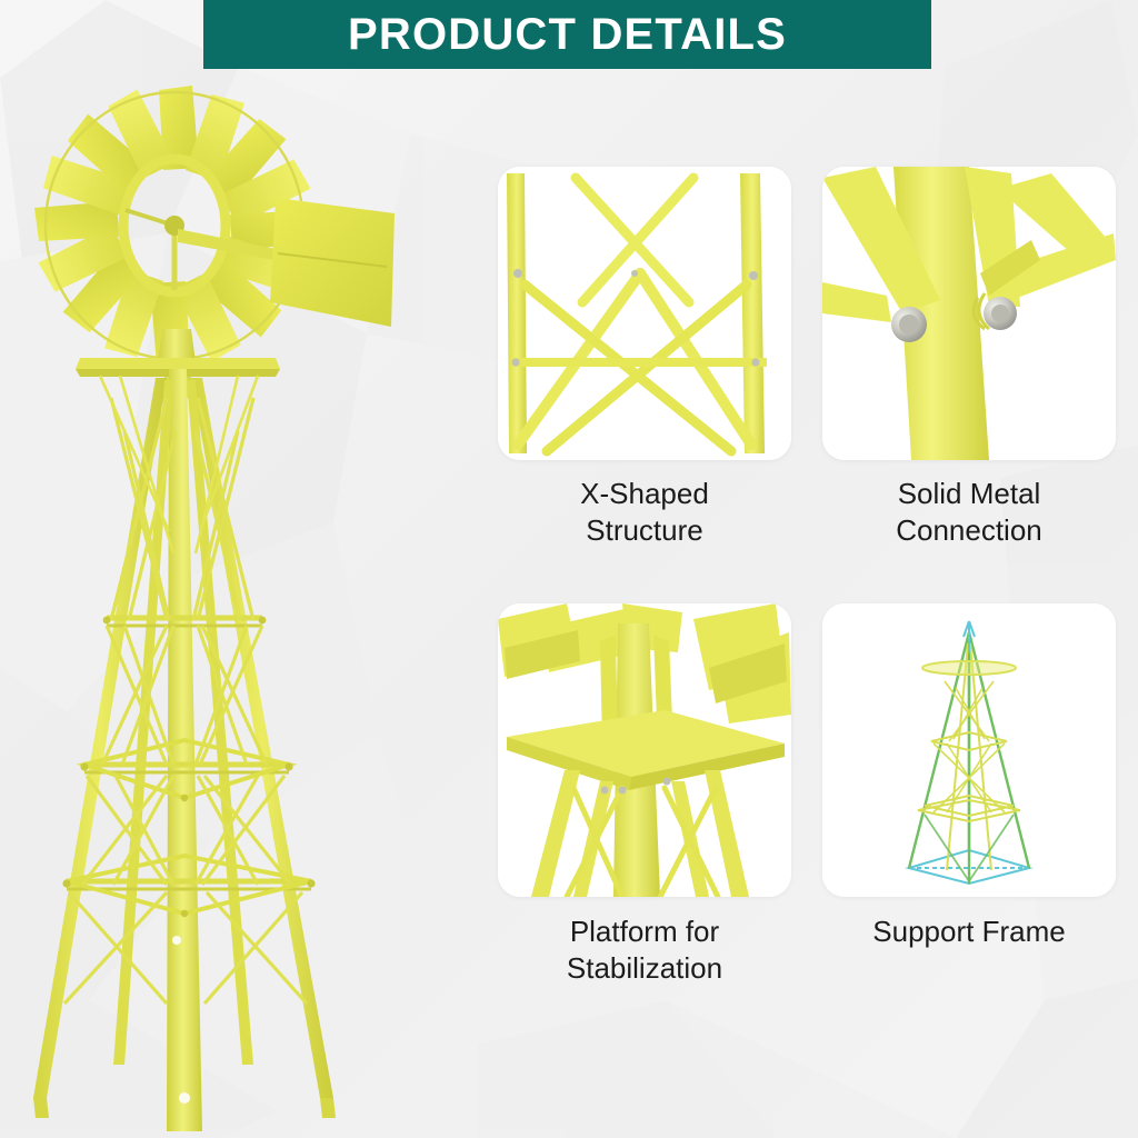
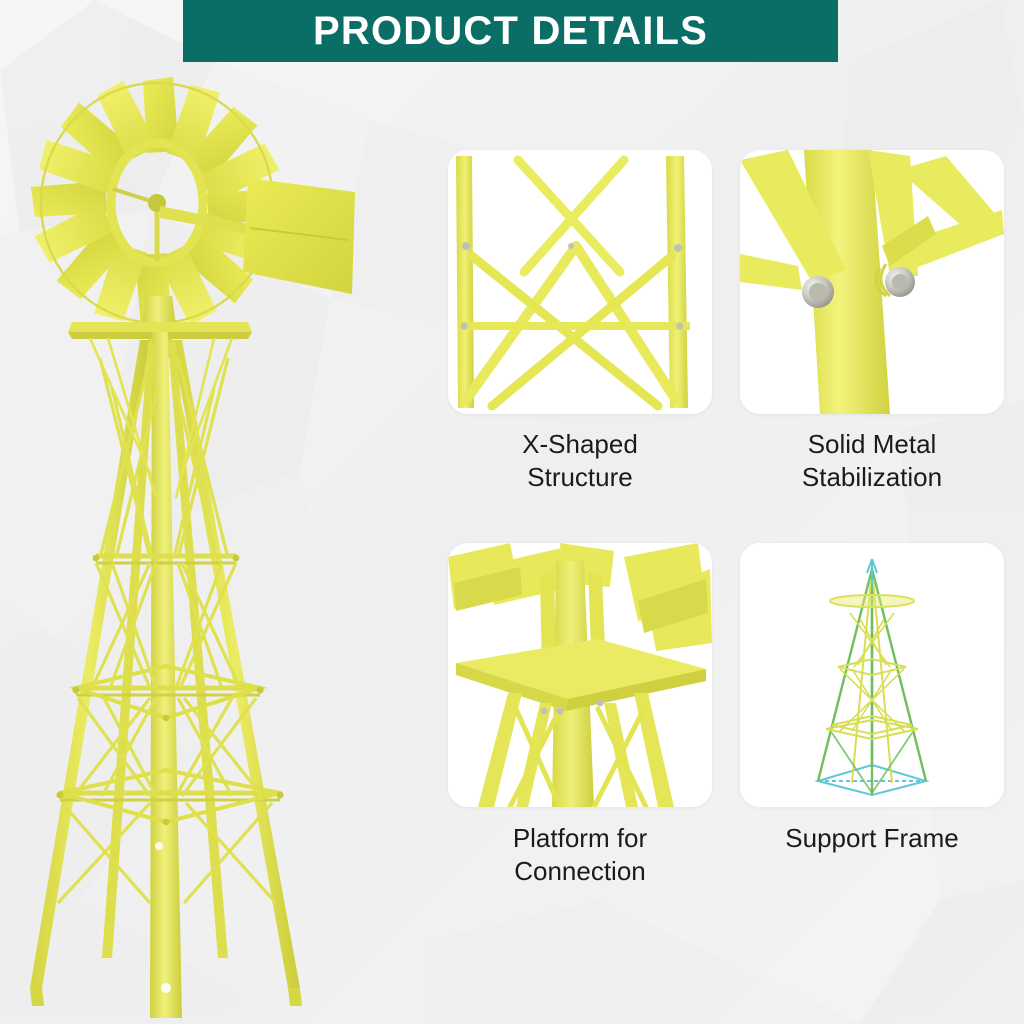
  PRODUCT DETAILS
  X-Shaped
  Structure
  Solid Metal
- Connection
+ Stabilization
  Platform for
- Stabilization
+ Connection
  Support Frame
